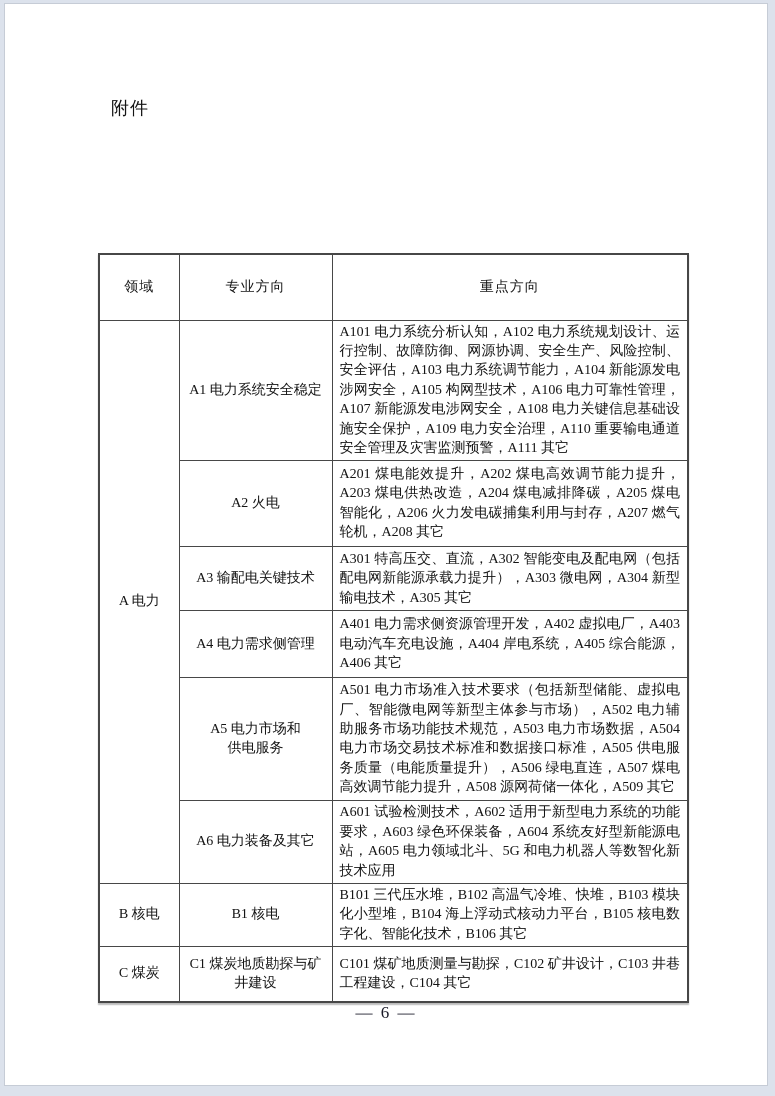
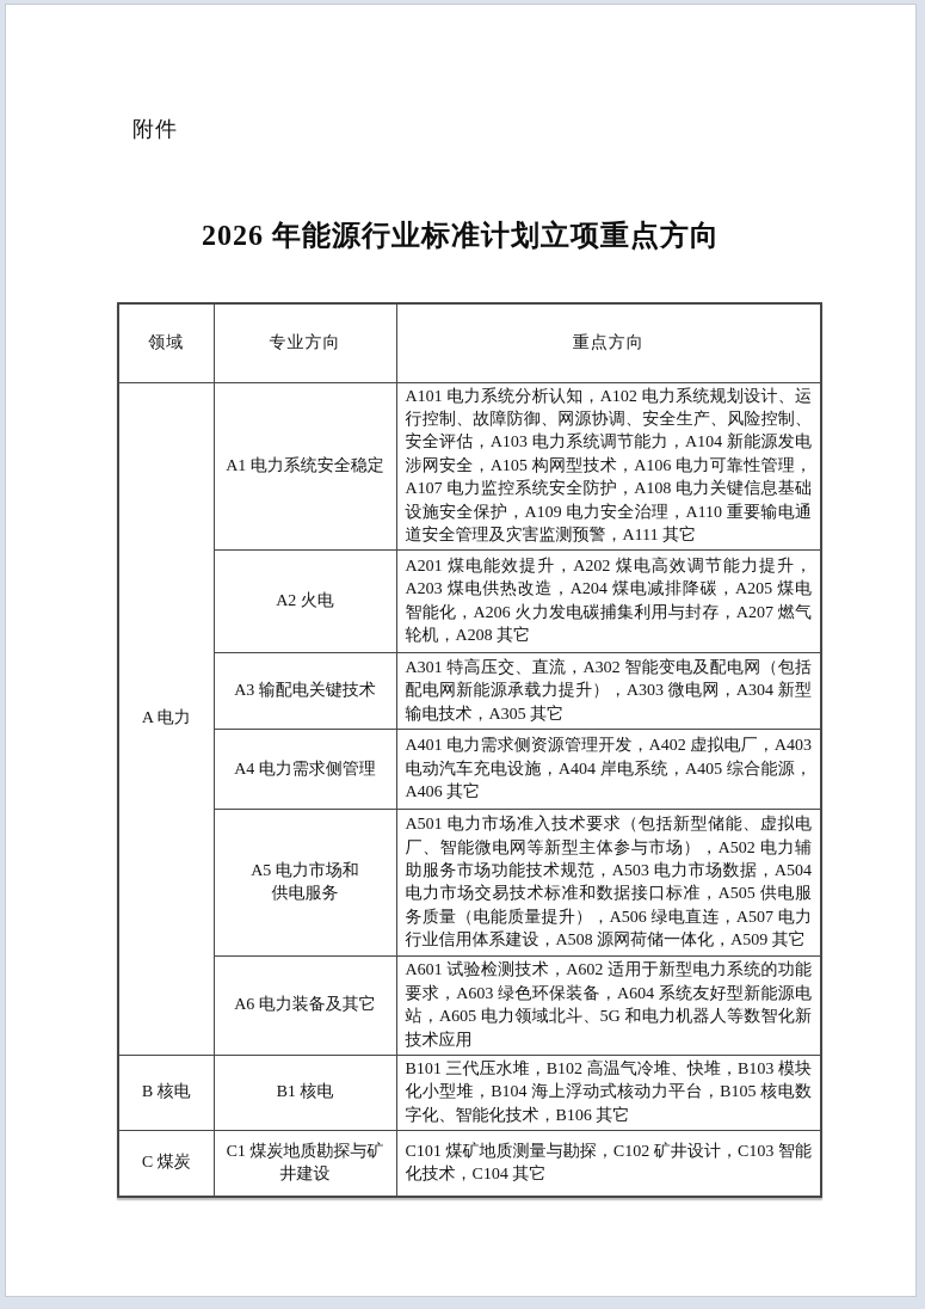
  附件
+ 2026 年能源行业标准计划立项重点方向
  领域	专业方向	重点方向
- A 电力	A1 电力系统安全稳定	A101 电力系统分析认知，A102 电力系统规划设计、运行控制、故障防御、网源协调、安全生产、风险控制、安全评估，A103 电力系统调节能力，A104 新能源发电涉网安全，A105 构网型技术，A106 电力可靠性管理，A107 新能源发电涉网安全，A108 电力关键信息基础设施安全保护，A109 电力安全治理，A110 重要输电通道安全管理及灾害监测预警，A111 其它
+ A 电力	A1 电力系统安全稳定	A101 电力系统分析认知，A102 电力系统规划设计、运行控制、故障防御、网源协调、安全生产、风险控制、安全评估，A103 电力系统调节能力，A104 新能源发电涉网安全，A105 构网型技术，A106 电力可靠性管理，A107 电力监控系统安全防护，A108 电力关键信息基础设施安全保护，A109 电力安全治理，A110 重要输电通道安全管理及灾害监测预警，A111 其它
  A2 火电	A201 煤电能效提升，A202 煤电高效调节能力提升，A203 煤电供热改造，A204 煤电减排降碳，A205 煤电智能化，A206 火力发电碳捕集利用与封存，A207 燃气轮机，A208 其它
  A3 输配电关键技术	A301 特高压交、直流，A302 智能变电及配电网（包括配电网新能源承载力提升），A303 微电网，A304 新型输电技术，A305 其它
  A4 电力需求侧管理	A401 电力需求侧资源管理开发，A402 虚拟电厂，A403 电动汽车充电设施，A404 岸电系统，A405 综合能源，A406 其它
- A5 电力市场和 供电服务	A501 电力市场准入技术要求（包括新型储能、虚拟电厂、智能微电网等新型主体参与市场），A502 电力辅助服务市场功能技术规范，A503 电力市场数据，A504 电力市场交易技术标准和数据接口标准，A505 供电服务质量（电能质量提升），A506 绿电直连，A507 煤电高效调节能力提升，A508 源网荷储一体化，A509 其它
+ A5 电力市场和 供电服务	A501 电力市场准入技术要求（包括新型储能、虚拟电厂、智能微电网等新型主体参与市场），A502 电力辅助服务市场功能技术规范，A503 电力市场数据，A504 电力市场交易技术标准和数据接口标准，A505 供电服务质量（电能质量提升），A506 绿电直连，A507 电力行业信用体系建设，A508 源网荷储一体化，A509 其它
  A6 电力装备及其它	A601 试验检测技术，A602 适用于新型电力系统的功能要求，A603 绿色环保装备，A604 系统友好型新能源电站，A605 电力领域北斗、5G 和电力机器人等数智化新技术应用
  B 核电	B1 核电	B101 三代压水堆，B102 高温气冷堆、快堆，B103 模块化小型堆，B104 海上浮动式核动力平台，B105 核电数字化、智能化技术，B106 其它
- C 煤炭	C1 煤炭地质勘探与矿 井建设	C101 煤矿地质测量与勘探，C102 矿井设计，C103 井巷工程建设，C104 其它
+ C 煤炭	C1 煤炭地质勘探与矿 井建设	C101 煤矿地质测量与勘探，C102 矿井设计，C103 智能化技术，C104 其它
- — 6 —
